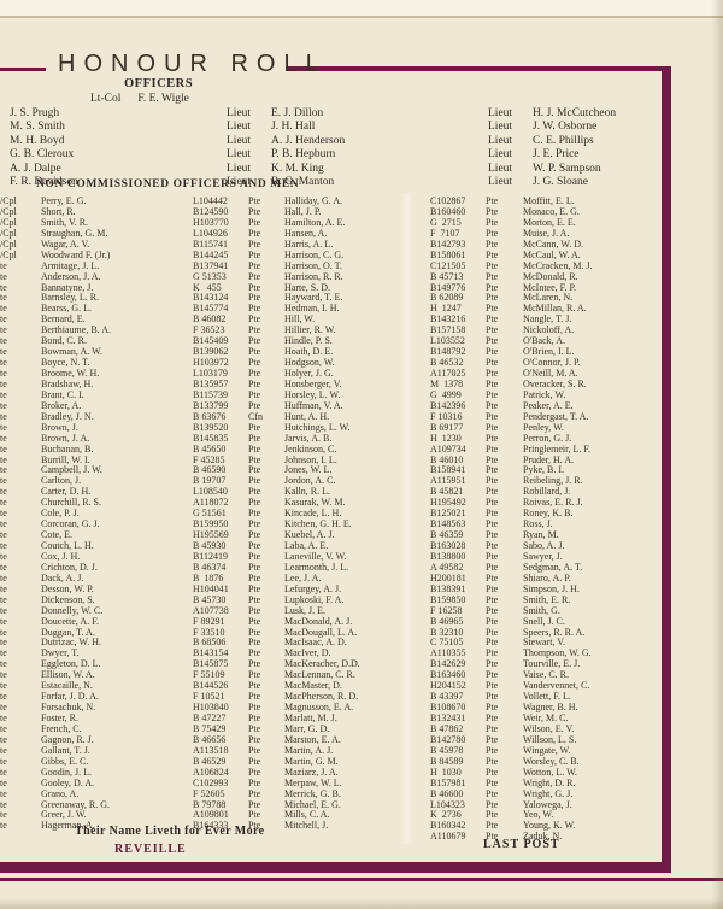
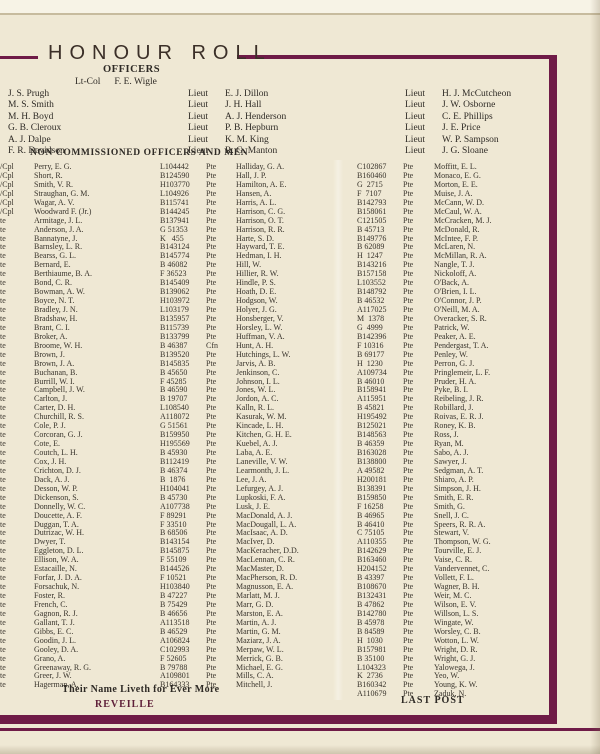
  HONOUR ROLL
  OFFICERS
  Lt-Col F. E. Wigle
  NON COMMISSIONED OFFICERS AND MEN
  J. S. Prugh
  M. S. Smith
  M. H. Boyd
  G. B. Cleroux
  A. J. Dalpe
  F. R. Davidson
  Lieut
  E. J. Dillon
  Lieut
  J. H. Hall
  Lieut
  A. J. Henderson
  Lieut
  P. B. Hepburn
  Lieut
  K. M. King
  Lieut
  R. G. Manton
  Lieut
  H. J. McCutcheon
  Lieut
  J. W. Osborne
  Lieut
  C. E. Phillips
  Lieut
  J. E. Price
  Lieut
  W. P. Sampson
  Lieut
  J. G. Sloane
  /Cpl
  Perry, E. G.
  /Cpl
  Short, R.
  /Cpl
  Smith, V. R.
  /Cpl
  Straughan, G. M.
  /Cpl
  Wagar, A. V.
  /Cpl
  Woodward F. (Jr.)
  te
  Armitage, J. L.
  te
  Anderson, J. A.
  te
  Bannatyne, J.
  te
  Barnsley, L. R.
  te
  Bearss, G. L.
  te
  Bernard, E.
  te
  Berthiaume, B. A.
  te
  Bond, C. R.
  te
  Bowman, A. W.
  te
  Boyce, N. T.
  te
- Broome, W. H.
+ Bradley, J. N.
  te
  Bradshaw, H.
  te
  Brant, C. I.
  te
  Broker, A.
  te
- Bradley, J. N.
+ Broome, W. H.
  te
  Brown, J.
  te
  Brown, J. A.
  te
  Buchanan, B.
  te
  Burrill, W. I.
  te
  Campbell, J. W.
  te
  Carlton, J.
  te
  Carter, D. H.
  te
  Churchill, R. S.
  te
  Cole, P. J.
  te
  Corcoran, G. J.
  te
  Cote, E.
  te
  Coutch, L. H.
  te
  Cox, J. H.
  te
  Crichton, D. J.
  te
  Dack, A. J.
  te
  Desson, W. P.
  te
  Dickenson, S.
  te
  Donnelly, W. C.
  te
  Doucette, A. F.
  te
  Duggan, T. A.
  te
  Dutrizac, W. H.
  te
  Dwyer, T.
  te
  Eggleton, D. L.
  te
  Ellison, W. A.
  te
  Estacaille, N.
  te
  Forfar, J. D. A.
  te
  Forsachuk, N.
  te
  Foster, R.
  te
  French, C.
  te
  Gagnon, R. J.
  te
  Gallant, T. J.
  te
  Gibbs, E. C.
  te
  Goodin, J. L.
  te
  Gooley, D. A.
  te
  Grano, A.
  te
  Greenaway, R. G.
  te
  Greer, J. W.
  te
  Hagerman, A.
  L104442
  Pte
  Halliday, G. A.
  B124590
  Pte
  Hall, J. P.
  H103770
  Pte
  Hamilton, A. E.
  L104926
  Pte
  Hansen, A.
  B115741
  Pte
  Harris, A. L.
  B144245
  Pte
  Harrison, C. G.
  B137941
  Pte
  Harrison, O. T.
  G 51353
  Pte
  Harrison, R. R.
  K 455
  Pte
  Harte, S. D.
  B143124
  Pte
  Hayward, T. E.
  B145774
  Pte
  Hedman, I. H.
  B 46082
  Pte
  Hill, W.
  F 36523
  Pte
  Hillier, R. W.
  B145409
  Pte
  Hindle, P. S.
  B139062
  Pte
  Hoath, D. E.
  H103972
  Pte
  Hodgson, W.
  L103179
  Pte
  Holyer, J. G.
  B135957
  Pte
  Honsberger, V.
  B115739
  Pte
  Horsley, L. W.
  B133799
  Pte
  Huffman, V. A.
- B 63676
+ B 46387
  Cfn
  Hunt, A. H.
  B139520
  Pte
  Hutchings, L. W.
  B145835
  Pte
  Jarvis, A. B.
  B 45650
  Pte
  Jenkinson, C.
  F 45285
  Pte
  Johnson, I. L.
  B 46590
  Pte
  Jones, W. L.
  B 19707
  Pte
  Jordon, A. C.
  L108540
  Pte
  Kalln, R. L.
  A118072
  Pte
  Kasurak, W. M.
  G 51561
  Pte
  Kincade, L. H.
  B159950
  Pte
  Kitchen, G. H. E.
  H195569
  Pte
  Kuebel, A. J.
  B 45930
  Pte
  Laba, A. E.
  B112419
  Pte
  Laneville, V. W.
  B 46374
  Pte
  Learmonth, J. L.
  B 1876
  Pte
  Lee, J. A.
  H104041
  Pte
  Lefurgey, A. J.
  B 45730
  Pte
  Lupkoski, F. A.
  A107738
  Pte
  Lusk, J. E.
  F 89291
  Pte
  MacDonald, A. J.
  F 33510
  Pte
  MacDougall, L. A.
  B 68506
  Pte
  MacIsaac, A. D.
  B143154
  Pte
  MacIver, D.
  B145875
  Pte
  MacKeracher, D.D.
  F 55109
  Pte
  MacLennan, C. R.
  B144526
  Pte
  MacMaster, D.
  F 10521
  Pte
  MacPherson, R. D.
  H103840
  Pte
  Magnusson, E. A.
  B 47227
  Pte
  Marlatt, M. J.
  B 75429
  Pte
  Marr, G. D.
  B 46656
  Pte
  Marston, E. A.
  A113518
  Pte
  Martin, A. J.
  B 46529
  Pte
  Martin, G. M.
  A106824
  Pte
  Maziarz, J. A.
  C102993
  Pte
  Merpaw, W. L.
  F 52605
  Pte
  Merrick, G. B.
  B 79788
  Pte
  Michael, E. G.
  A109801
  Pte
  Mills, C. A.
  B164333
  Pte
  Mitchell, J.
  C102867
  Pte
  Moffitt, E. L.
  B160460
  Pte
  Monaco, E. G.
  G 2715
  Pte
  Morton, E. E.
  F 7107
  Pte
  Muise, J. A.
  B142793
  Pte
  McCann, W. D.
  B158061
  Pte
  McCaul, W. A.
  C121505
  Pte
  McCracken, M. J.
  B 45713
  Pte
  McDonald, R.
  B149776
  Pte
  McIntee, F. P.
  B 62089
  Pte
  McLaren, N.
  H 1247
  Pte
  McMillan, R. A.
  B143216
  Pte
  Nangle, T. J.
  B157158
  Pte
  Nickoloff, A.
  L103552
  Pte
  O'Back, A.
  B148792
  Pte
  O'Brien, I. L.
  B 46532
  Pte
  O'Connor, J. P.
  A117025
  Pte
  O'Neill, M. A.
  M 1378
  Pte
  Overacker, S. R.
  G 4999
  Pte
  Patrick, W.
  B142396
  Pte
  Peaker, A. E.
  F 10316
  Pte
  Pendergast, T. A.
  B 69177
  Pte
  Penley, W.
  H 1230
  Pte
  Perron, G. J.
  A109734
  Pte
  Pringlemeir, L. F.
  B 46010
  Pte
  Pruder, H. A.
  B158941
  Pte
  Pyke, B. I.
  A115951
  Pte
  Reibeling, J. R.
  B 45821
  Pte
  Robillard, J.
  H195492
  Pte
  Roivas, E. R. J.
  B125021
  Pte
  Roney, K. B.
  B148563
  Pte
  Ross, J.
  B 46359
  Pte
  Ryan, M.
  B163028
  Pte
  Sabo, A. J.
  B138800
  Pte
  Sawyer, J.
  A 49582
  Pte
  Sedgman, A. T.
  H200181
  Pte
  Shiaro, A. P.
  B138391
  Pte
  Simpson, J. H.
  B159850
  Pte
  Smith, E. R.
  F 16258
  Pte
  Smith, G.
  B 46965
  Pte
  Snell, J. C.
- B 32310
+ B 46410
  Pte
  Speers, R. R. A.
  C 75105
  Pte
  Stewart, V.
  A110355
  Pte
  Thompson, W. G.
  B142629
  Pte
  Tourville, E. J.
  B163460
  Pte
  Vaise, C. R.
  H204152
  Pte
  Vandervennet, C.
  B 43397
  Pte
  Vollett, F. L.
  B108670
  Pte
  Wagner, B. H.
  B132431
  Pte
  Weir, M. C.
  B 47862
  Pte
  Wilson, E. V.
  B142780
  Pte
  Willson, L. S.
  B 45978
  Pte
  Wingate, W.
  B 84589
  Pte
  Worsley, C. B.
  H 1030
  Pte
  Wotton, L. W.
  B157981
  Pte
  Wright, D. R.
- B 46600
+ B 35100
  Pte
  Wright, G. J.
  L104323
  Pte
  Yalowega, J.
  K 2736
  Pte
  Yeo, W.
  B160342
  Pte
  Young, K. W.
  A110679
  Pte
  Zaduk, N.
  Their Name Liveth for Ever More
  REVEILLE
  LAST POST
